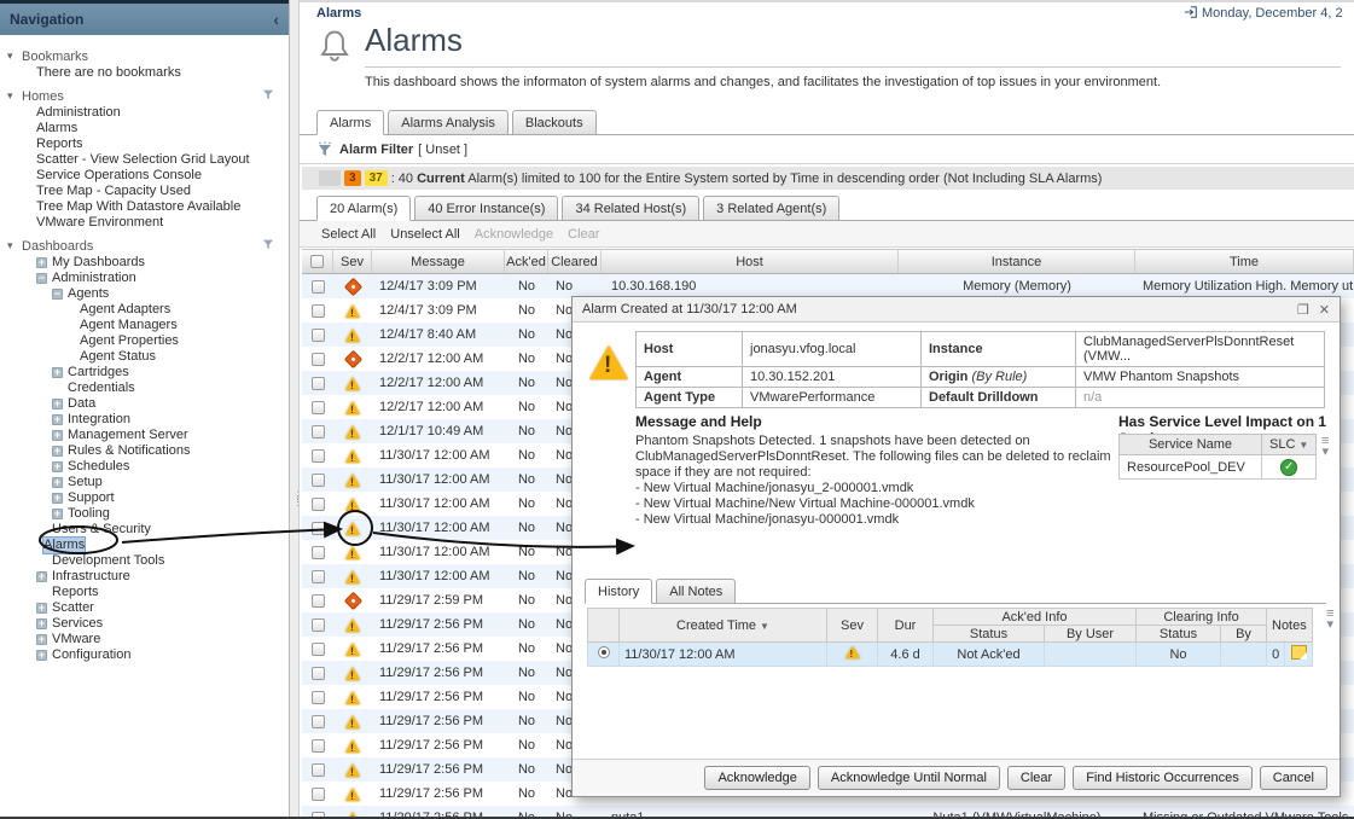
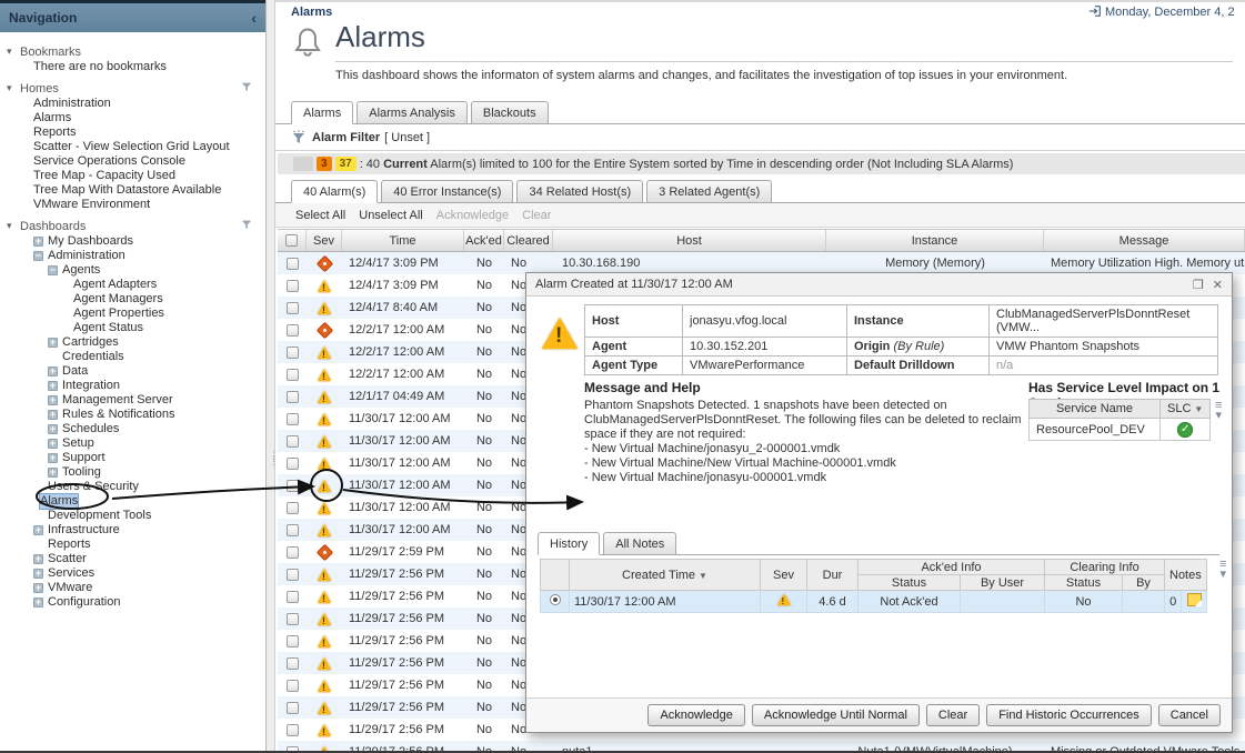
  Navigation
  ‹
  ▾
  Bookmarks
  There are no bookmarks
  ▾
  Homes
  Administration
  Alarms
  Reports
  Scatter - View Selection Grid Layout
  Service Operations Console
  Tree Map - Capacity Used
  Tree Map With Datastore Available
  VMware Environment
  ▾
  Dashboards
  +
  My Dashboards
  −
  Administration
  −
  Agents
  Agent Adapters
  Agent Managers
  Agent Properties
  Agent Status
  +
  Cartridges
  Credentials
  +
  Data
  +
  Integration
  +
  Management Server
  +
  Rules & Notifications
  +
  Schedules
  +
  Setup
  +
  Support
  +
  Tooling
  sers & Security
  Alarms
  Development Tools
  +
  Infrastructure
  Reports
  +
  Scatter
  +
  Services
  +
  VMware
  +
  Configuration
  ⋮
  ⋮
  Alarms
  Monday, December 4, 2
  Alarms
  This dashboard shows the informaton of system alarms and changes, and facilitates the investigation of top issues in your environment.
  Alarms
  Alarms Analysis
  Blackouts
  Alarm Filter
  [ Unset ]
  3
  37
  : 40 Current Alarm(s) limited to 100 for the Entire System sorted by Time in descending order (Not Including SLA Alarms)
- 20 Alarm(s)
+ 40 Alarm(s)
  40 Error Instance(s)
  34 Related Host(s)
  3 Related Agent(s)
  Select All
  Unselect All
  Acknowledge
  Clear
  Sev
- Message
+ Time
  Ack'ed
  Cleared
  Host
  Instance
- Time
+ Message
  12/4/17 3:09 PM
  No
  No
  10.30.168.190
  Memory (Memory)
  Memory Utilization High. Memory ut
  !
  12/4/17 3:09 PM
  No
  No
  !
  12/4/17 8:40 AM
  No
  No
  12/2/17 12:00 AM
  No
  No
  !
  12/2/17 12:00 AM
  No
  No
  !
  12/2/17 12:00 AM
  No
  No
  !
- 12/1/17 10:49 AM
+ 12/1/17 04:49 AM
  No
  No
  !
  11/30/17 12:00 AM
  No
  No
  !
  11/30/17 12:00 AM
  No
  No
  !
  11/30/17 12:00 AM
  No
  No
  !
  11/30/17 12:00 AM
  No
  No
  !
  11/30/17 12:00 AM
  No
  No
  !
  11/30/17 12:00 AM
  No
  No
  11/29/17 2:59 PM
  No
  No
  !
  11/29/17 2:56 PM
  No
  No
  !
  11/29/17 2:56 PM
  No
  No
  !
  11/29/17 2:56 PM
  No
  No
  !
  11/29/17 2:56 PM
  No
  No
  !
  11/29/17 2:56 PM
  No
  No
  !
  11/29/17 2:56 PM
  No
  No
  !
  11/29/17 2:56 PM
  No
  No
  !
  11/29/17 2:56 PM
  No
  No
  Alarm Created at 11/30/17 12:00 AM
  ❐
  ✕
  !
  Host	jonasyu.vfog.local	Instance	ClubManagedServerPlsDonntReset (VMW...
  Agent	10.30.152.201	Origin (By Rule)	VMW Phantom Snapshots
  Agent Type	VMwarePerformance	Default Drilldown	n/a
  Message and Help
  Phantom Snapshots Detected. 1 snapshots have been detected on ClubManagedServerPlsDonntReset. The following files can be deleted to reclaim space if they are not required:
  - New Virtual Machine/jonasyu_2-000001.vmdk
  - New Virtual Machine/New Virtual Machine-000001.vmdk
  - New Virtual Machine/jonasyu-000001.vmdk
  Has Service Level Impact on 1
  Service Name	SLC ▼
  ResourcePool_DEV	✓
  ≡
  ▾
  History
  All Notes
  	Created Time ▼	Sev	Dur	Ack'ed Info	Clearing Info	Notes
  Status	By User	Status	By
  	11/30/17 12:00 AM	!	4.6 d	Not Ack'ed		No		0
  ≡
  ▾
  Acknowledge
  Acknowledge Until Normal
  Clear
  Find Historic Occurrences
  Cancel
